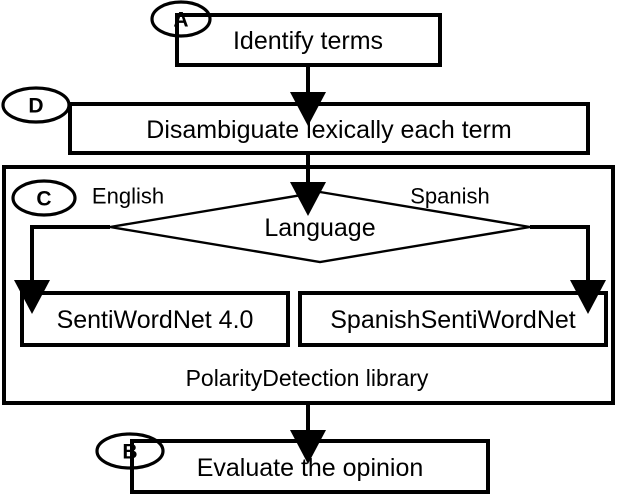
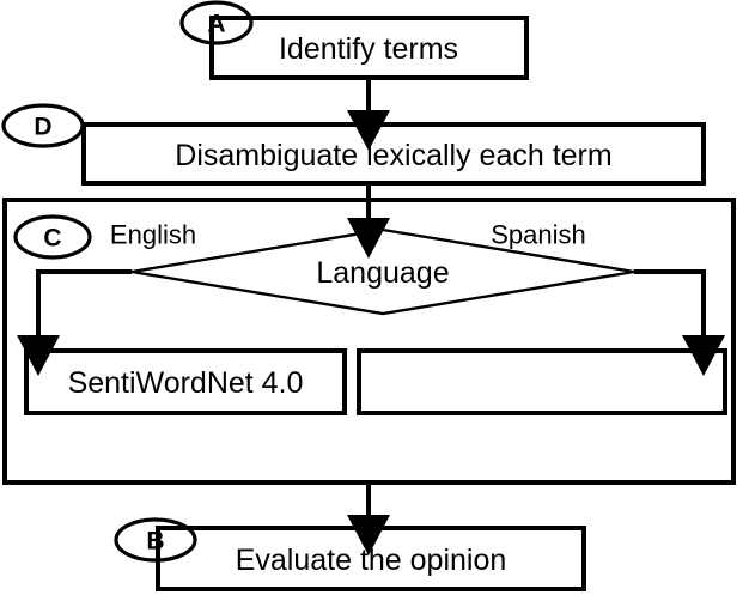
  Identify terms
  A
  Disambiguate lexically each term
  D
  Language
  English
  Spanish
  SentiWordNet 4.0
- SpanishSentiWordNet
- PolarityDetection library
  C
  Evaluate the opinion
  B
